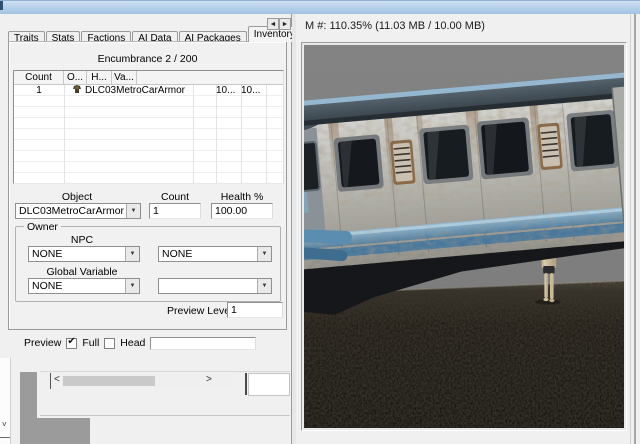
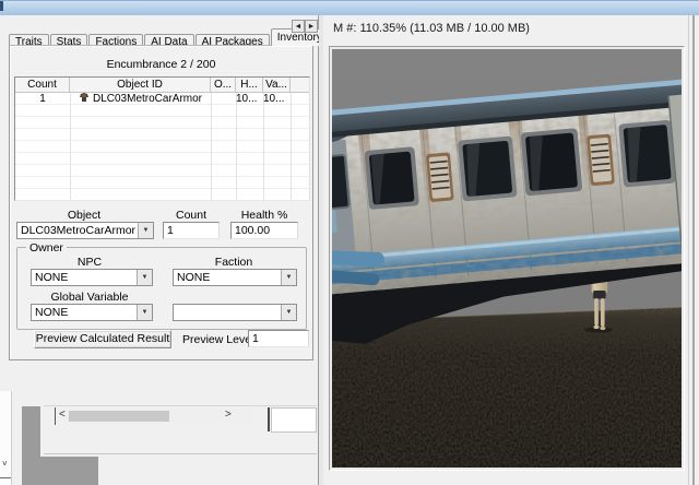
  Traits Stats Factions AI Data AI Packages Inventor
  Encumbrance 2 / 200
  Count
+ Object ID
  O...
  H...
  Va...
  1
  DLC03MetroCarArmor
  10...
  10...
  Object
  Count
  Health %
  DLC03MetroCarArmor
  1
  100.00
  Owner
  NPC
+ Faction
  NONE
  NONE
  Global Variable
  NONE
+ Preview Calculated Result
  Preview Lev
  1
- Preview
- ✔
- Full
- Head
  ˅
  <
  >
  M #: 110.35% (11.03 MB / 10.00 MB)
